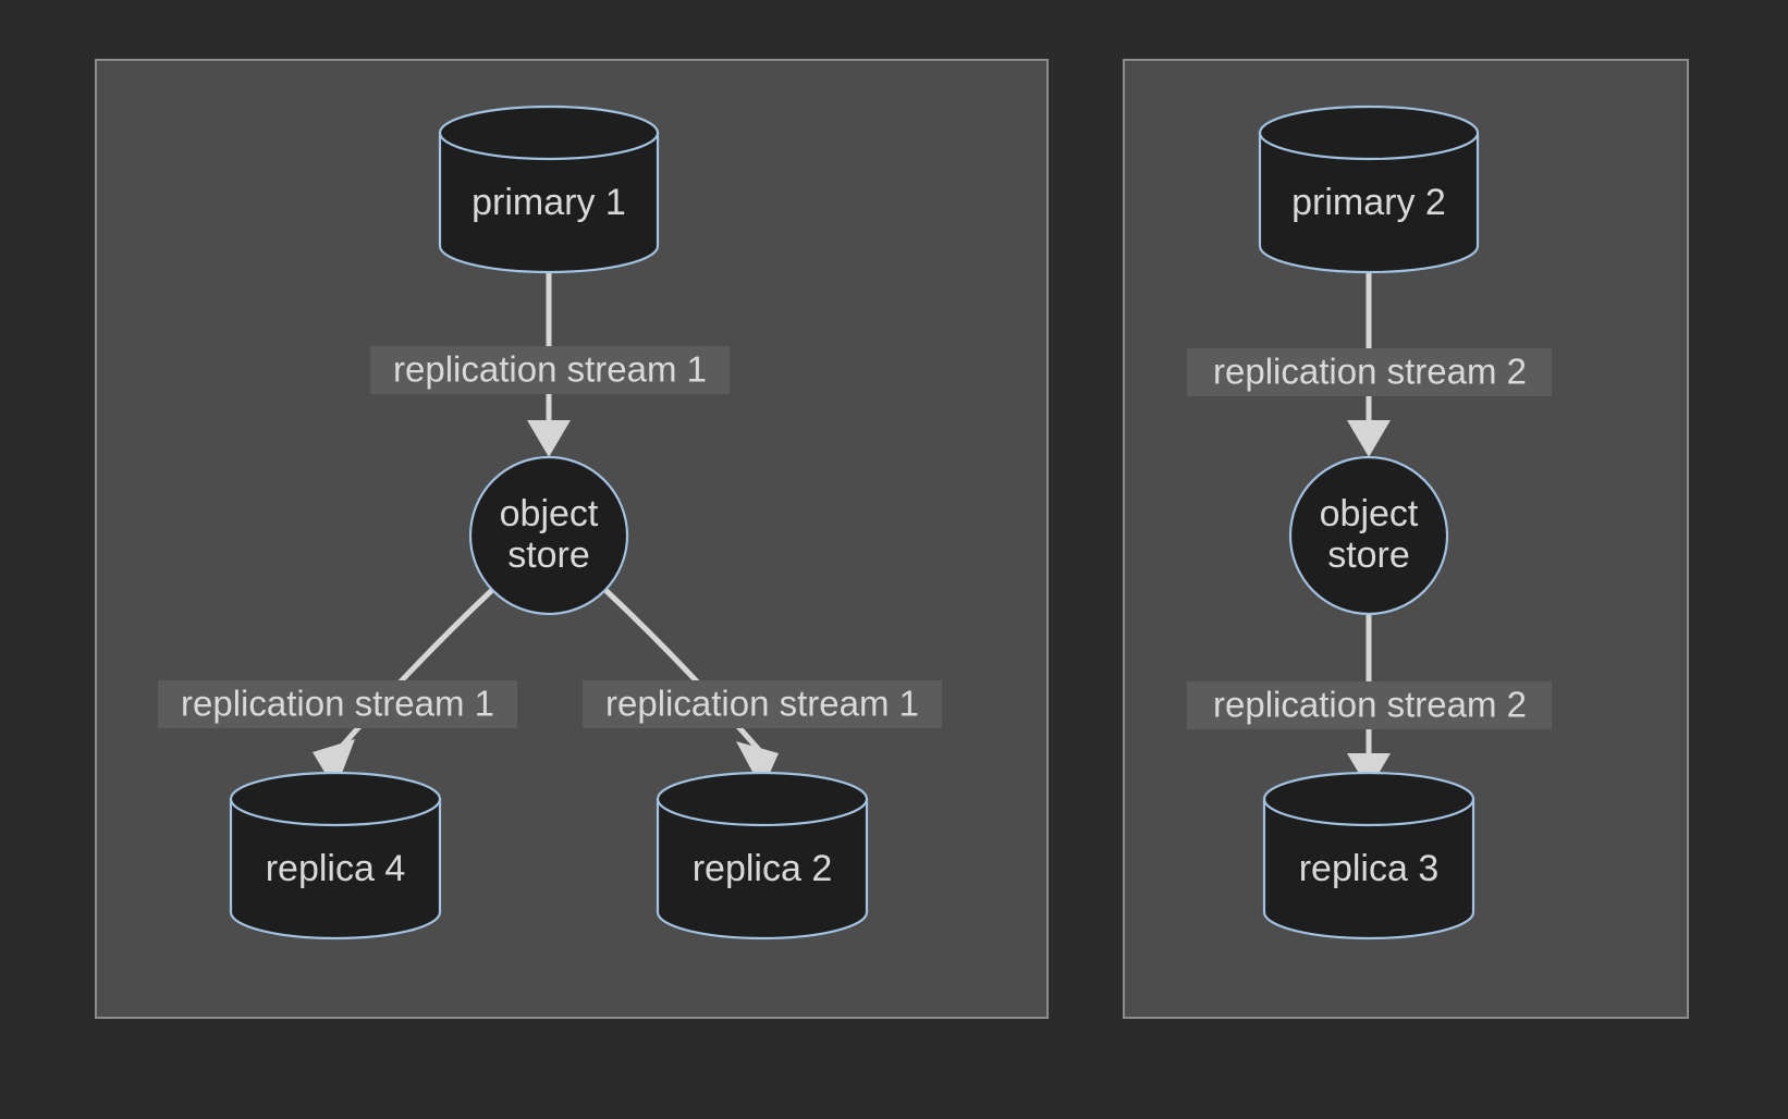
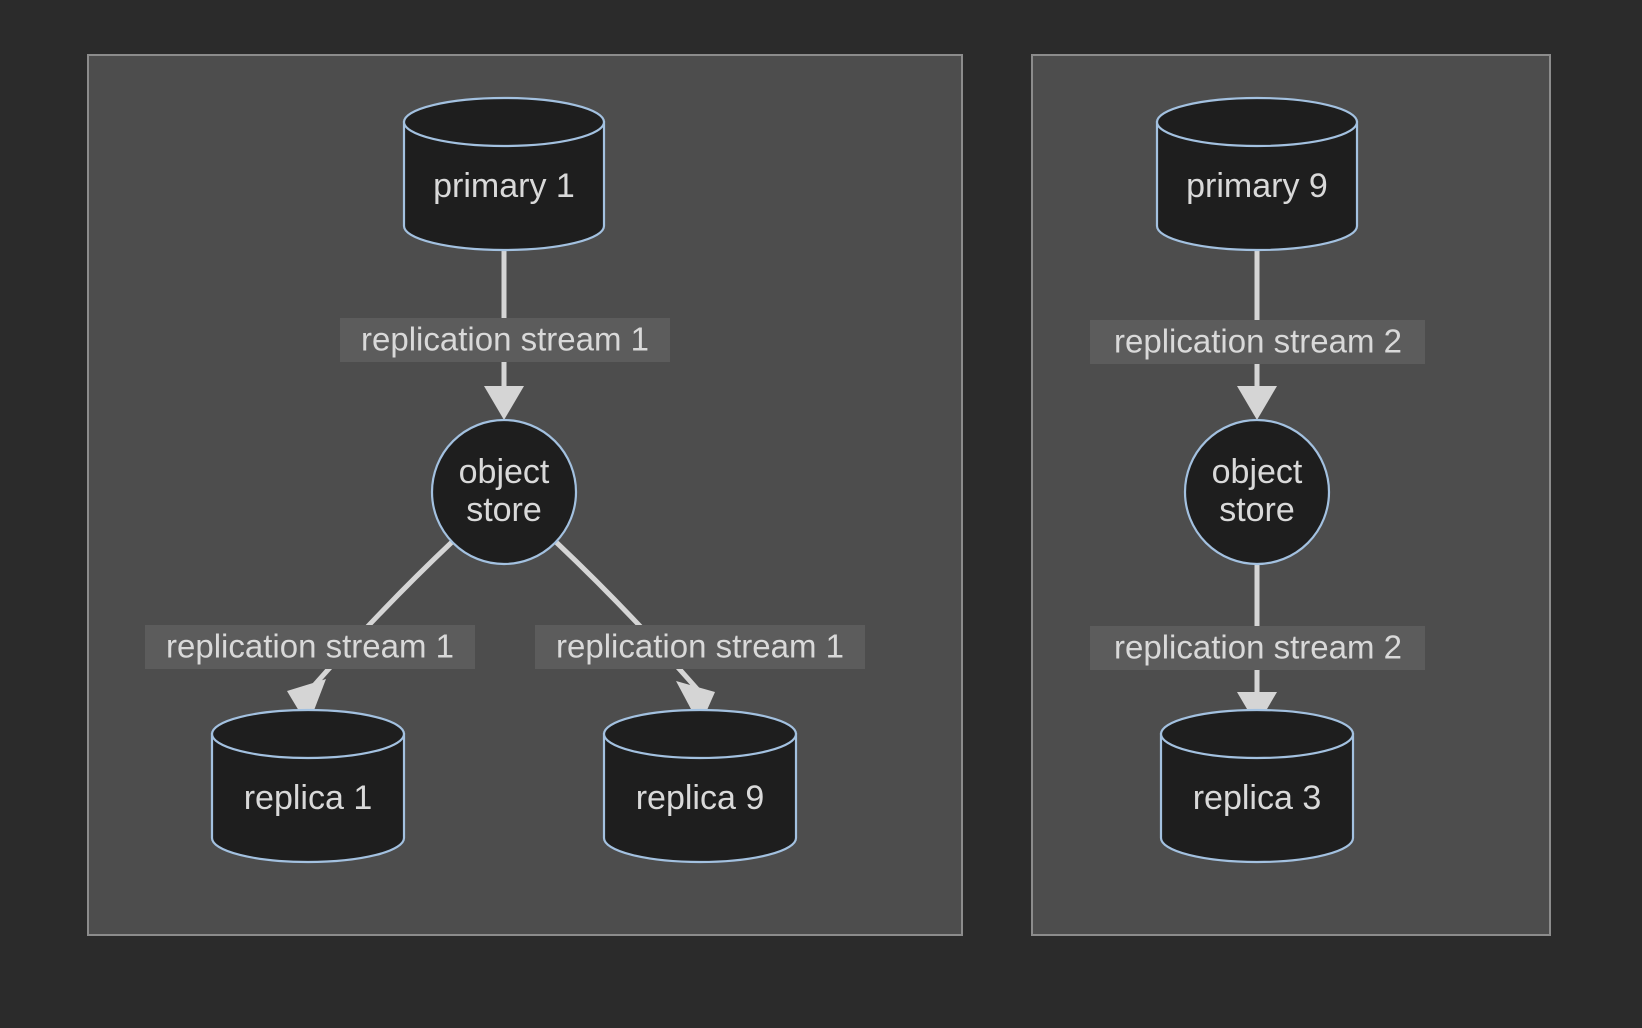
  primary 1
  object
  store
- replica 4
+ replica 1
- replica 2
+ replica 9
- primary 2
+ primary 9
  object
  store
  replica 3
  replication stream 1
  replication stream 1
  replication stream 1
  replication stream 2
  replication stream 2
